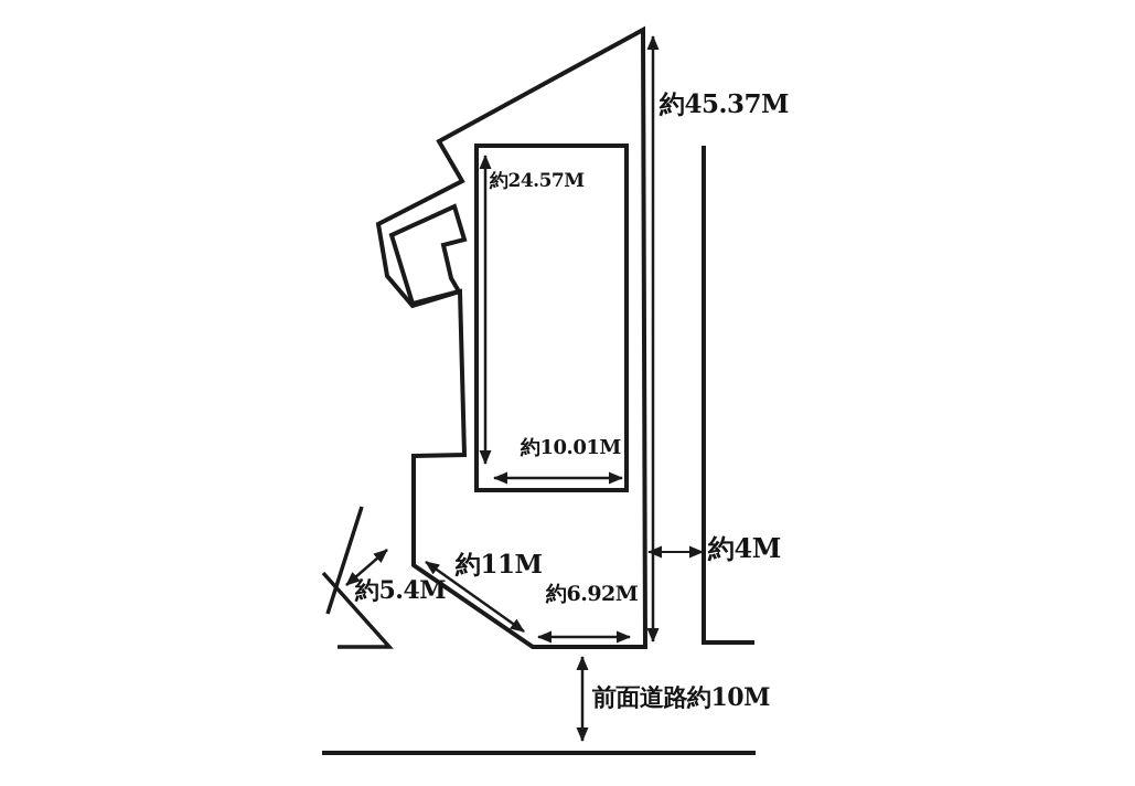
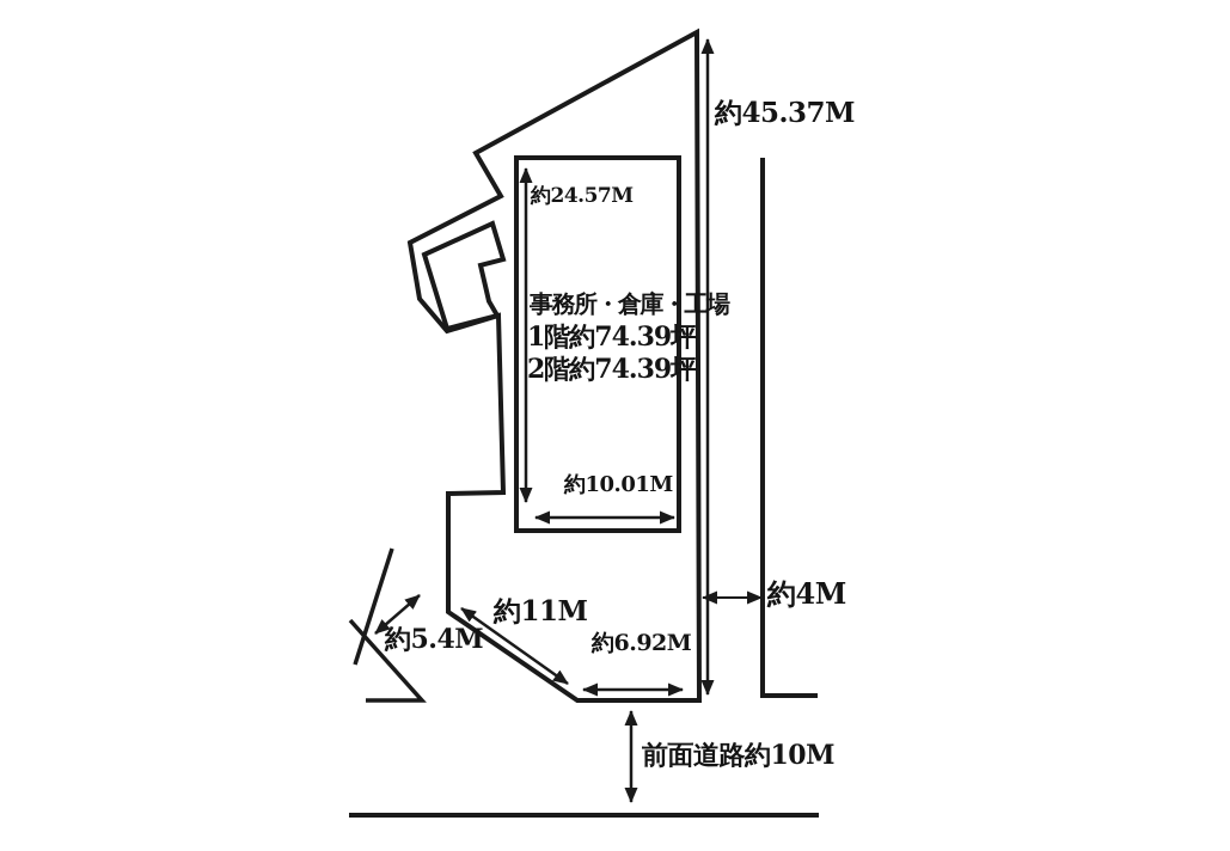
  約45.37M
  約24.57M
+ 事務所・倉庫・工場
+ 1階約74.39坪
+ 2階約74.39坪
  約10.01M
  約11M
  約5.4M
  約6.92M
  約4M
  前面道路約10M
